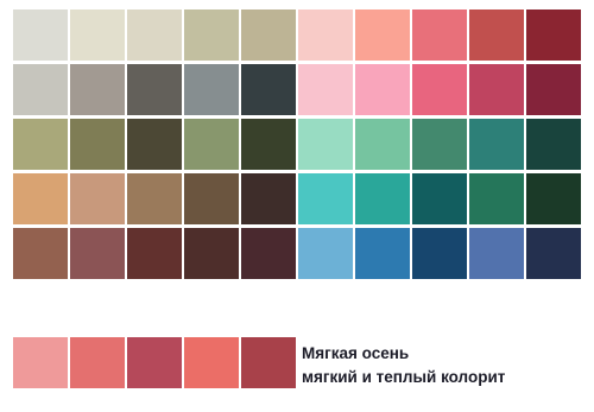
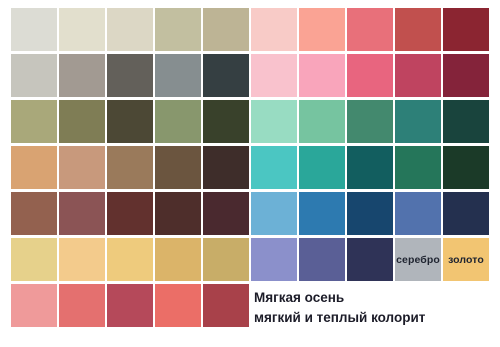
+ серебро
+ золото
  Мягкая осень
  мягкий и теплый колорит
